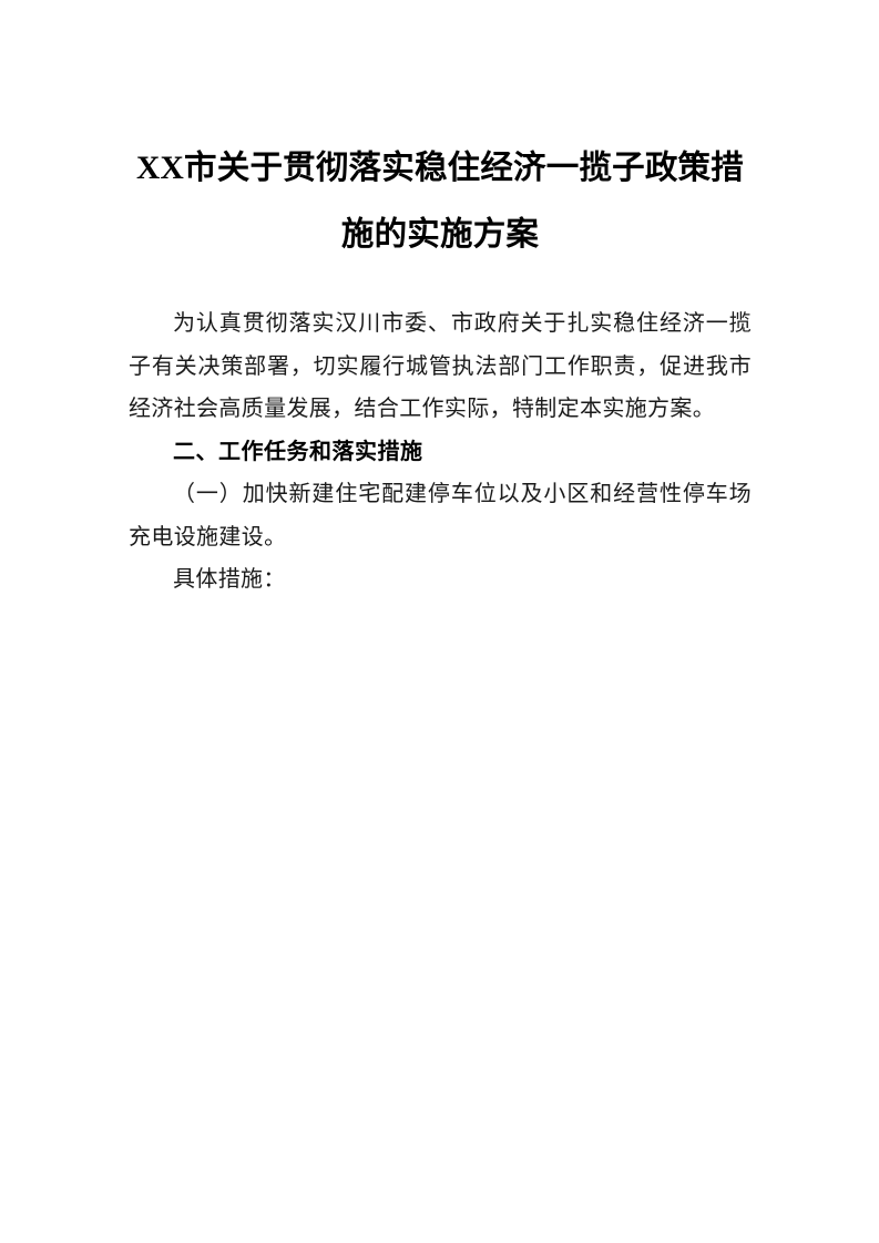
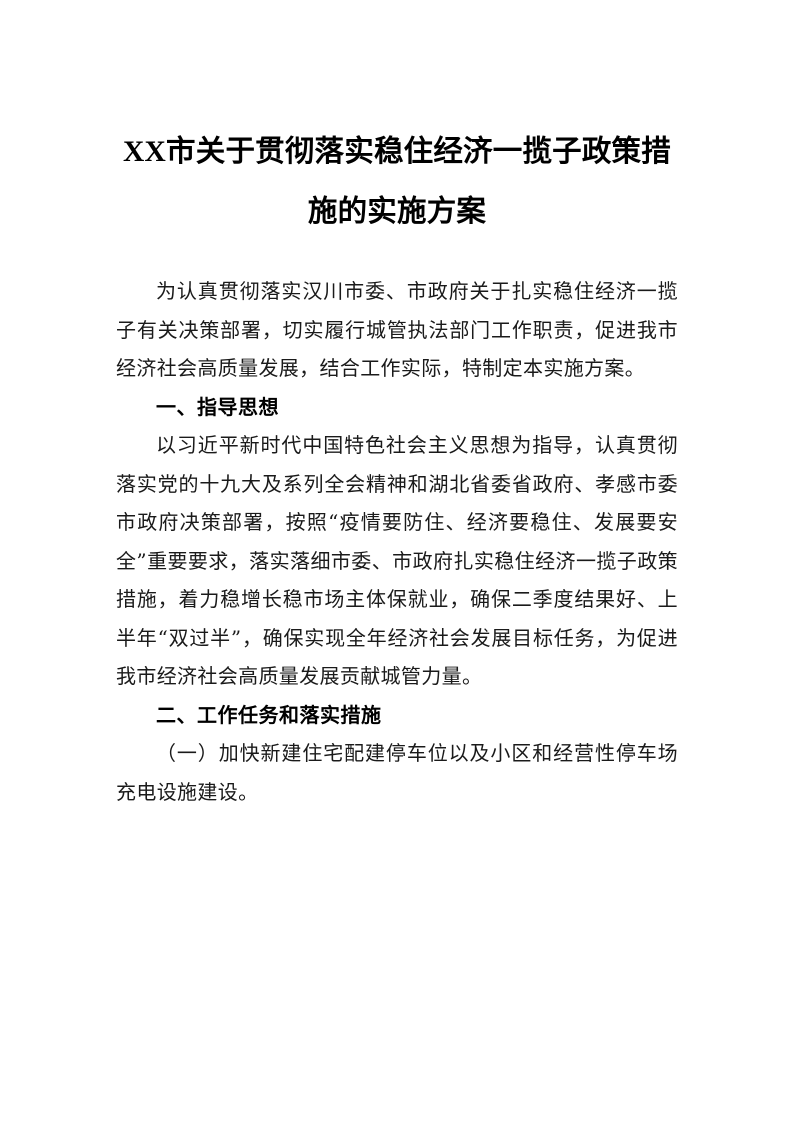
  XX市关于贯彻落实稳住经济一揽子政策措
  施的实施方案
  为认真贯彻落实汉川市委、市政府关于扎实稳住经济一揽子有关决策部署，切实履行城管执法部门工作职责，促进我市经济社会高质量发展，结合工作实际，特制定本实施方案。
+ 一、指导思想
+ 以习近平新时代中国特色社会主义思想为指导，认真贯彻落实党的十九大及系列全会精神和湖北省委省政府、孝感市委市政府决策部署，按照“疫情要防住、经济要稳住、发展要安全”重要要求，落实落细市委、市政府扎实稳住经济一揽子政策措施，着力稳增长稳市场主体保就业，确保二季度结果好、上半年“双过半”，确保实现全年经济社会发展目标任务，为促进我市经济社会高质量发展贡献城管力量。
  二、工作任务和落实措施
  （一）加快新建住宅配建停车位以及小区和经营性停车场充电设施建设。
- 具体措施：
